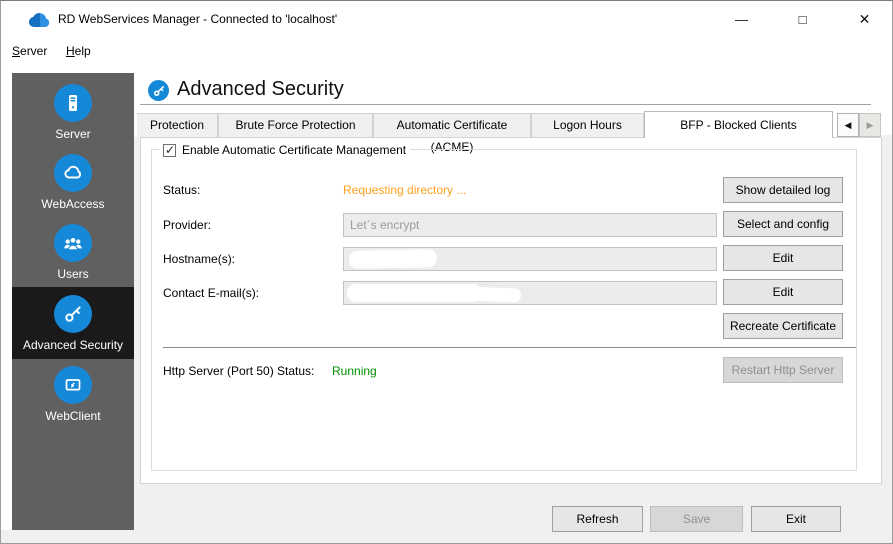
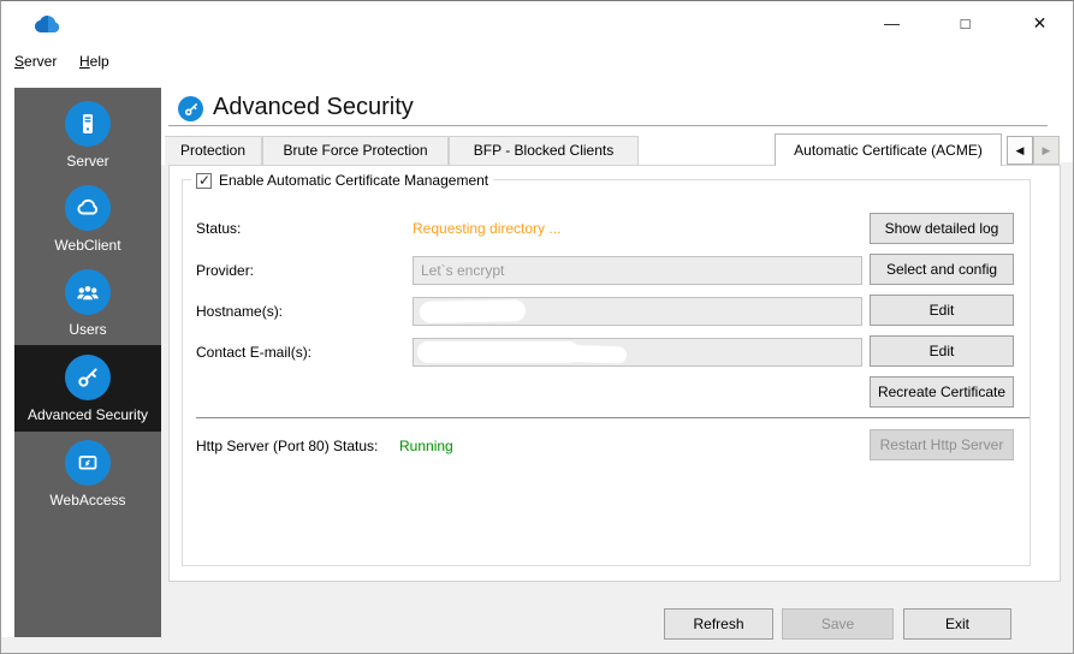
- RD WebServices Manager - Connected to 'localhost'
  —
  □
  ✕
  Server
  Help
  Server
- WebAccess
+ WebClient
  Users
  Advanced Security
- WebClient
+ WebAccess
  Advanced Security
  Protection
  Brute Force Protection
- Automatic Certificate (ACME)
+ BFP - Blocked Clients
- Logon Hours
- BFP - Blocked Clients
+ Automatic Certificate (ACME)
  ◀
  ▶
  ✓
  Enable Automatic Certificate Management
  Status:
  Requesting directory ...
  Show detailed log
  Provider:
  Let`s encrypt
  Select and config
  Hostname(s):
  Edit
  Contact E-mail(s):
  Edit
  Recreate Certificate
- Http Server (Port 50) Status:
+ Http Server (Port 80) Status:
  Running
  Restart Http Server
  Refresh
  Save
  Exit
